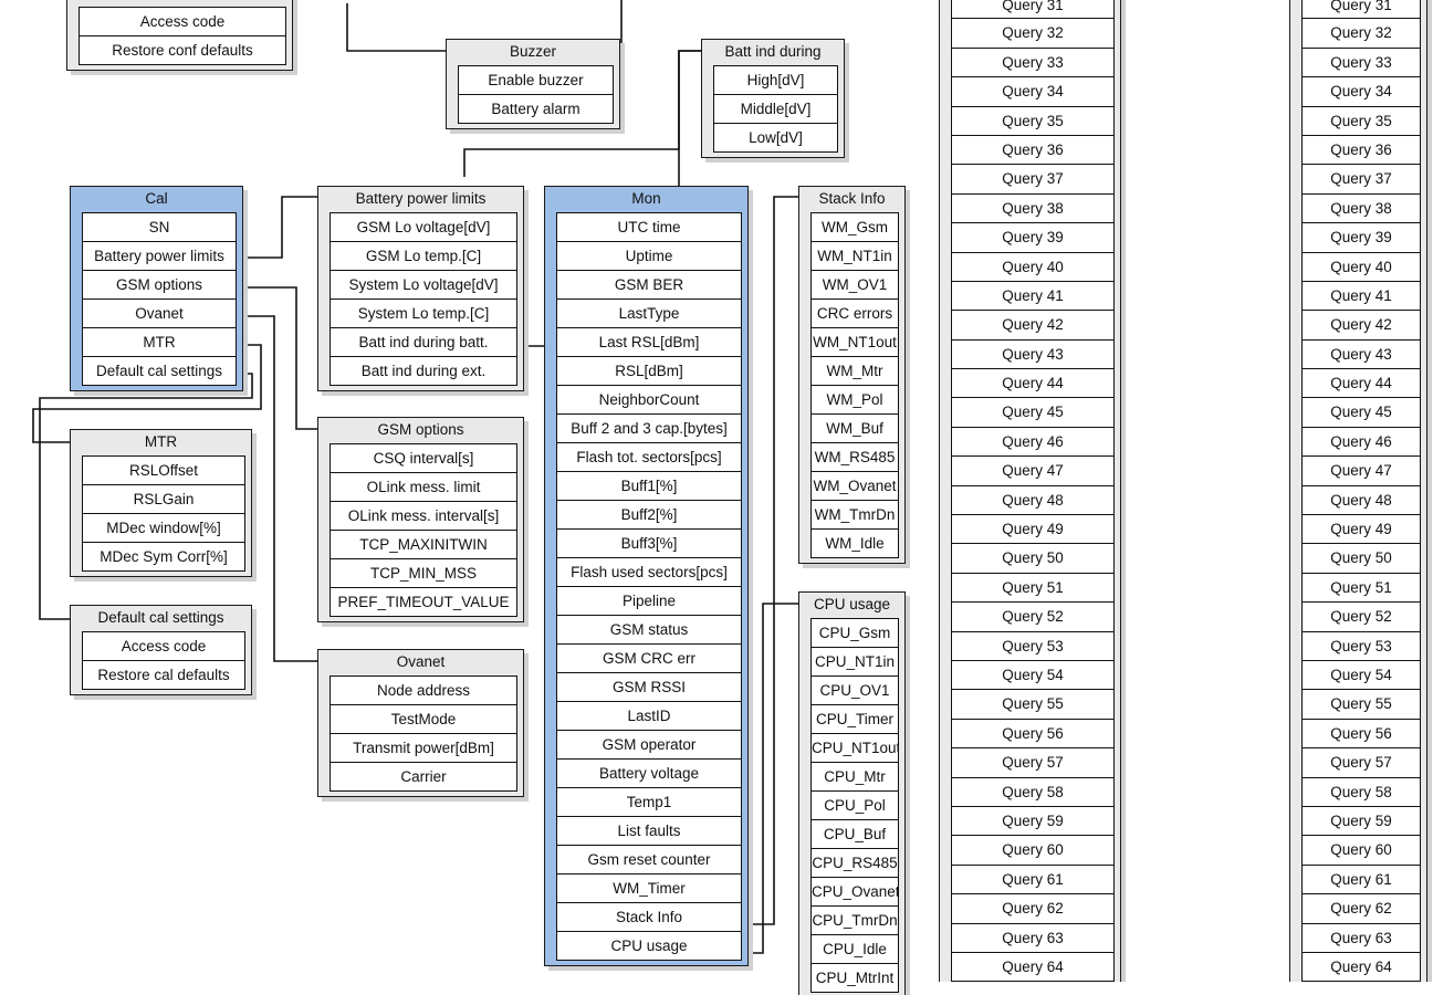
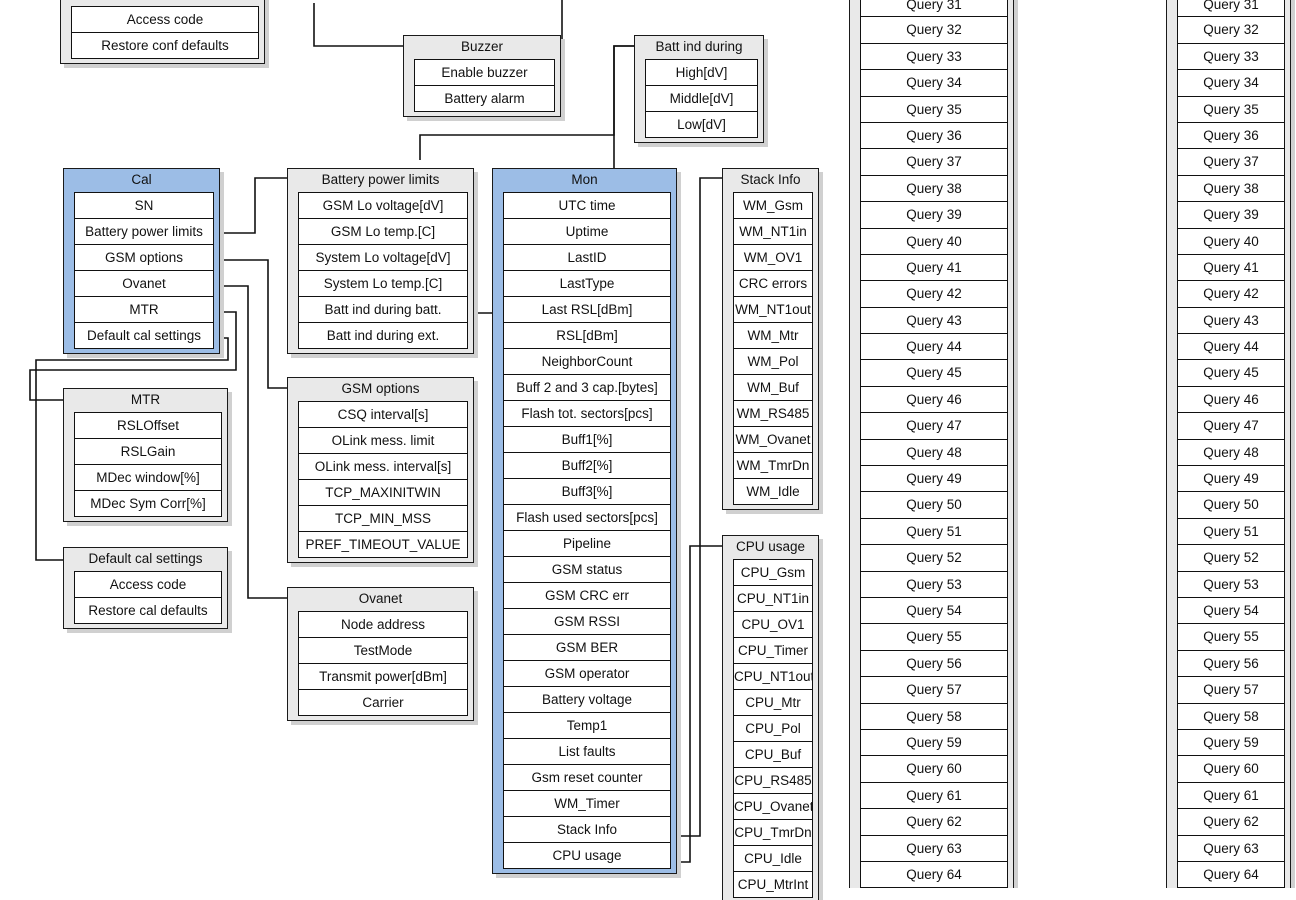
  Access code
  Restore conf defaults
  Buzzer
  Enable buzzer
  Battery alarm
  Batt ind during
  High[dV]
  Middle[dV]
  Low[dV]
  Cal
  SN
  Battery power limits
  GSM options
  Ovanet
  MTR
  Default cal settings
  Battery power limits
  GSM Lo voltage[dV]
  GSM Lo temp.[C]
  System Lo voltage[dV]
  System Lo temp.[C]
  Batt ind during batt.
  Batt ind during ext.
  GSM options
  CSQ interval[s]
  OLink mess. limit
  OLink mess. interval[s]
  TCP_MAXINITWIN
  TCP_MIN_MSS
  PREF_TIMEOUT_VALUE
  Ovanet
  Node address
  TestMode
  Transmit power[dBm]
  Carrier
  MTR
  RSLOffset
  RSLGain
  MDec window[%]
  MDec Sym Corr[%]
  Default cal settings
  Access code
  Restore cal defaults
  Mon
  UTC time
  Uptime
- GSM BER
+ LastID
  LastType
  Last RSL[dBm]
  RSL[dBm]
  NeighborCount
  Buff 2 and 3 cap.[bytes]
  Flash tot. sectors[pcs]
  Buff1[%]
  Buff2[%]
  Buff3[%]
  Flash used sectors[pcs]
  Pipeline
  GSM status
  GSM CRC err
  GSM RSSI
- LastID
+ GSM BER
  GSM operator
  Battery voltage
  Temp1
  List faults
  Gsm reset counter
  WM_Timer
  Stack Info
  CPU usage
  Stack Info
  WM_Gsm
  WM_NT1in
  WM_OV1
  CRC errors
  WM_NT1out
  WM_Mtr
  WM_Pol
  WM_Buf
  WM_RS485
  WM_Ovanet
  WM_TmrDn
  WM_Idle
  CPU usage
  CPU_Gsm
  CPU_NT1in
  CPU_OV1
  CPU_Timer
  CPU_NT1ou
  CPU_Mtr
  CPU_Pol
  CPU_Buf
  CPU_RS485
  CPU_Ovanet
  CPU_TmrDn
  CPU_Idle
  CPU_MtrInt
  Query 31
  Query 32
  Query 33
  Query 34
  Query 35
  Query 36
  Query 37
  Query 38
  Query 39
  Query 40
  Query 41
  Query 42
  Query 43
  Query 44
  Query 45
  Query 46
  Query 47
  Query 48
  Query 49
  Query 50
  Query 51
  Query 52
  Query 53
  Query 54
  Query 55
  Query 56
  Query 57
  Query 58
  Query 59
  Query 60
  Query 61
  Query 62
  Query 63
  Query 64
  Query 31
  Query 32
  Query 33
  Query 34
  Query 35
  Query 36
  Query 37
  Query 38
  Query 39
  Query 40
  Query 41
  Query 42
  Query 43
  Query 44
  Query 45
  Query 46
  Query 47
  Query 48
  Query 49
  Query 50
  Query 51
  Query 52
  Query 53
  Query 54
  Query 55
  Query 56
  Query 57
  Query 58
  Query 59
  Query 60
  Query 61
  Query 62
  Query 63
  Query 64
